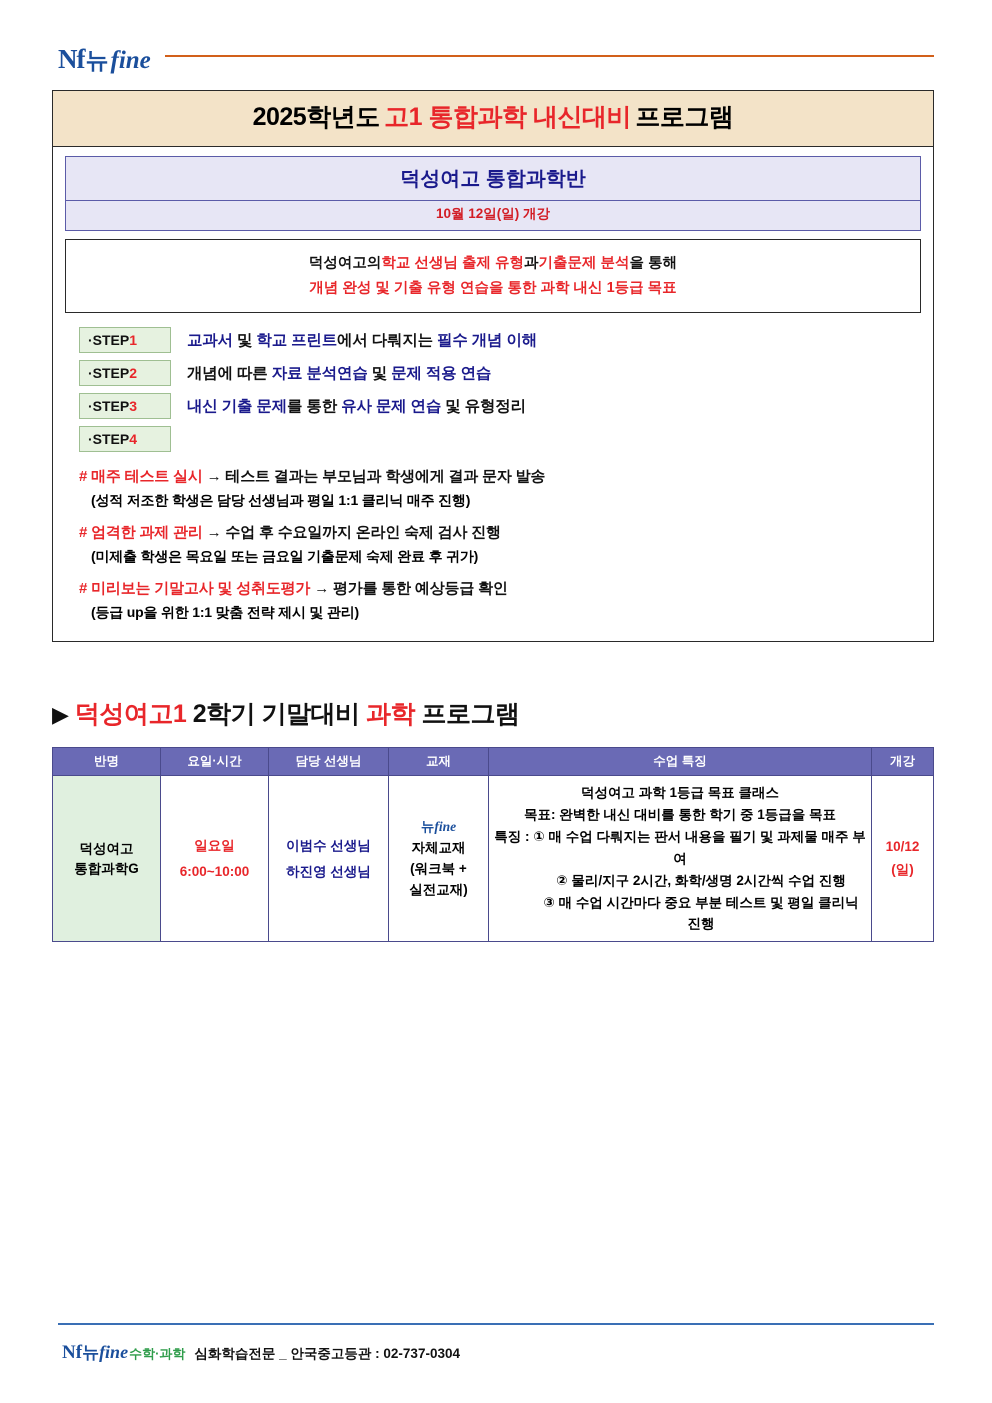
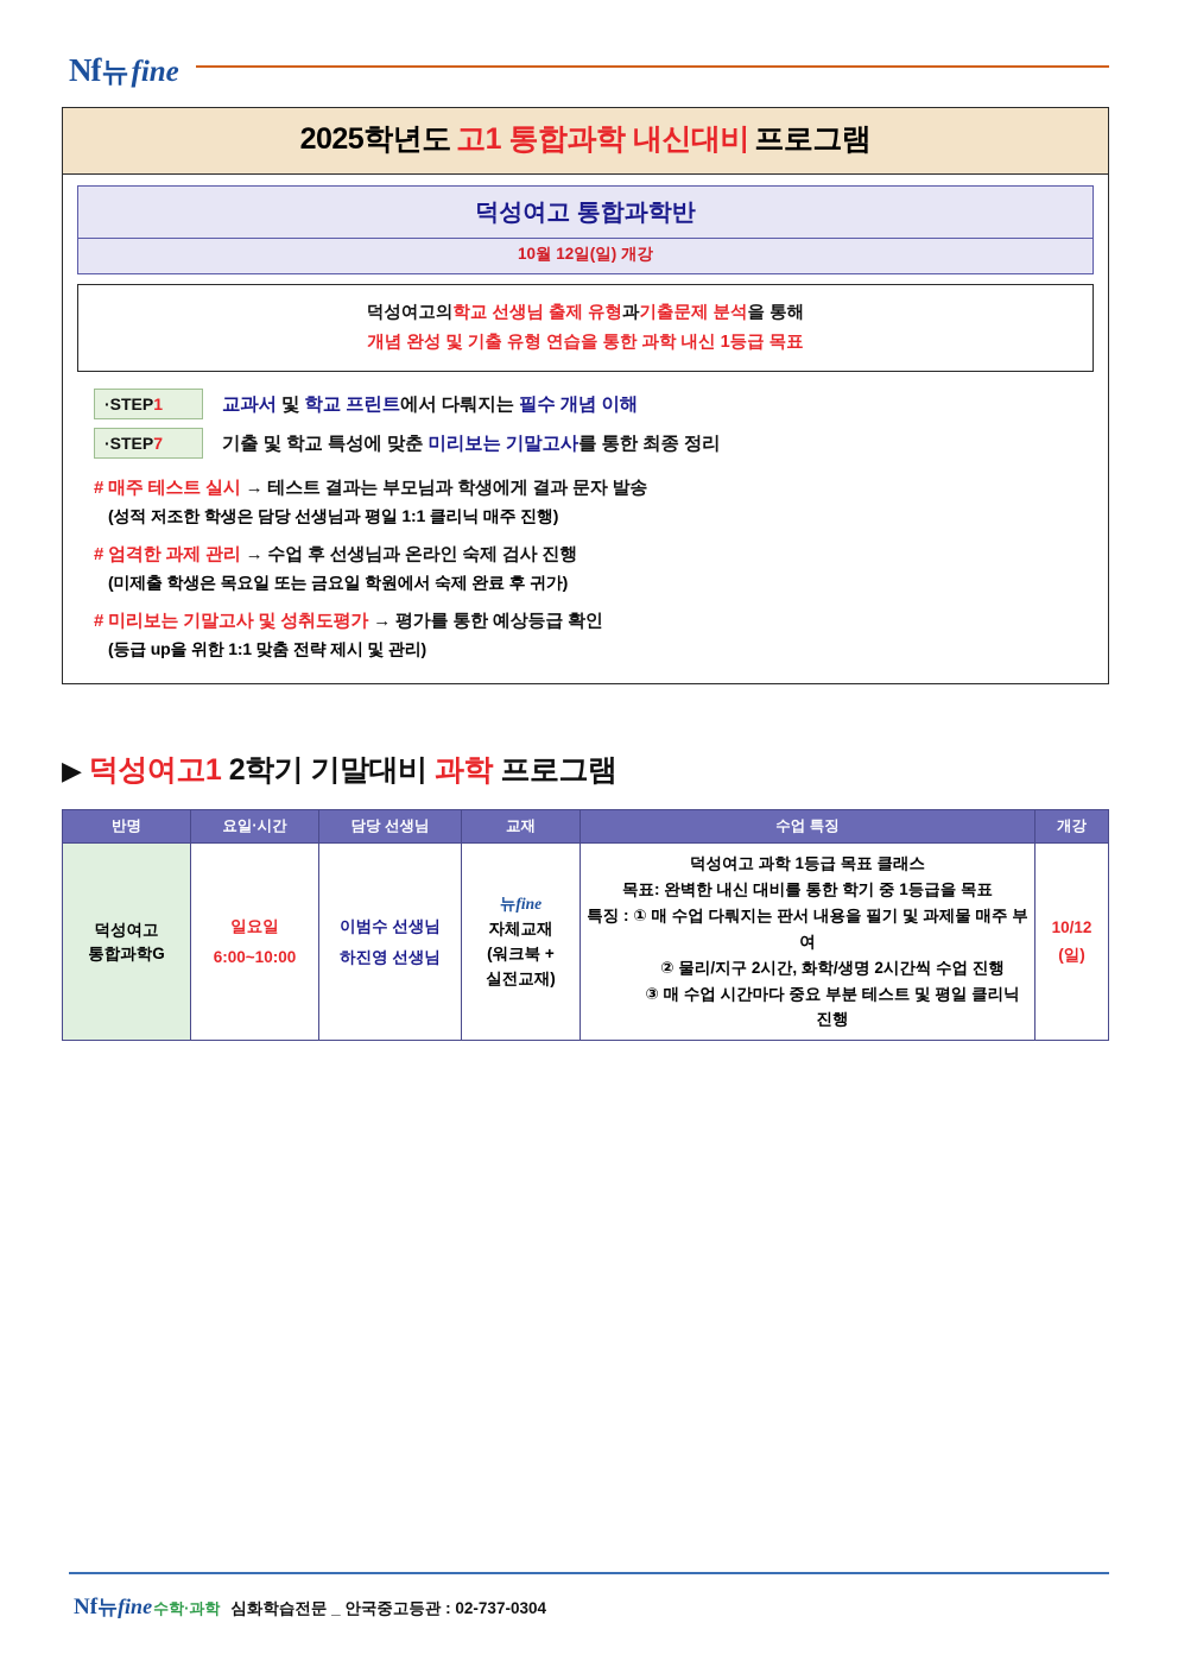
  Nf
  뉴
  fine
  2025학년도 고1 통합과학 내신대비 프로그램
  덕성여고 통합과학반
  10월 12일(일) 개강
  덕성여고의학교 선생님 출제 유형과기출문제 분석을 통해
  개념 완성 및 기출 유형 연습을 통한 과학 내신 1등급 목표
  ·STEP1
  교과서 및 학교 프린트에서 다뤄지는 필수 개념 이해
- ·STEP2
- 개념에 따른 자료 분석연습 및 문제 적용 연습
- ·STEP3
- 내신 기출 문제를 통한 유사 문제 연습 및 유형정리
- ·STEP4
+ ·STEP7
+ 기출 및 학교 특성에 맞춘 미리보는 기말고사를 통한 최종 정리
  # 매주 테스트 실시 → 테스트 결과는 부모님과 학생에게 결과 문자 발송
  (성적 저조한 학생은 담당 선생님과 평일 1:1 클리닉 매주 진행)
- # 엄격한 과제 관리 → 수업 후 수요일까지 온라인 숙제 검사 진행
+ # 엄격한 과제 관리 → 수업 후 선생님과 온라인 숙제 검사 진행
- (미제출 학생은 목요일 또는 금요일 기출문제 숙제 완료 후 귀가)
+ (미제출 학생은 목요일 또는 금요일 학원에서 숙제 완료 후 귀가)
  # 미리보는 기말고사 및 성취도평가 → 평가를 통한 예상등급 확인
  (등급 up을 위한 1:1 맞춤 전략 제시 및 관리)
  ▶ 덕성여고1 2학기 기말대비 과학 프로그램
  반명	요일·시간	담당 선생님	교재	수업 특징	개강
  덕성여고 통합과학G	일요일 6:00~10:00	이범수 선생님 하진영 선생님	뉴fine 자체교재 (워크북 + 실전교재)	덕성여고 과학 1등급 목표 클래스 목표: 완벽한 내신 대비를 통한 학기 중 1등급을 목표 특징 : ① 매 수업 다뤄지는 판서 내용을 필기 및 과제물 매주 부여 ② 물리/지구 2시간, 화학/생명 2시간씩 수업 진행 ③ 매 수업 시간마다 중요 부분 테스트 및 평일 클리닉 진행	10/12 (일)
  Nf뉴fine
  수학·과학
  심화학습전문 _ 안국중고등관 : 02-737-0304
